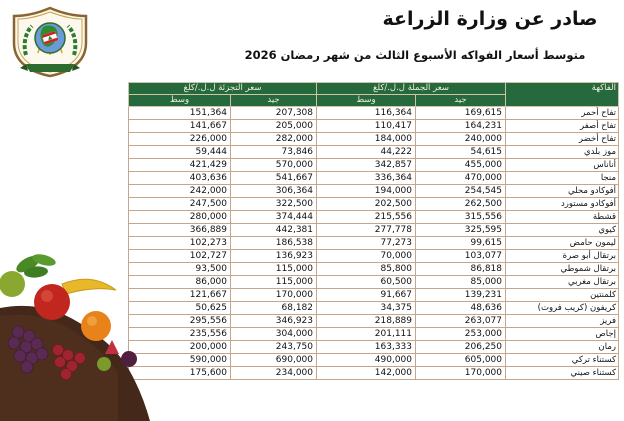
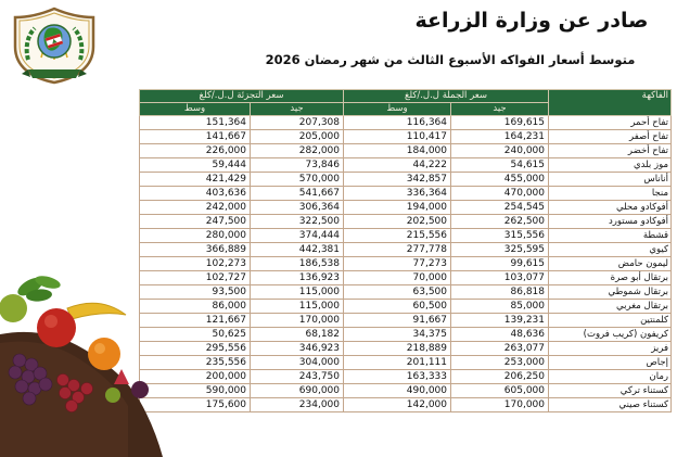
  صادر عن وزارة الزراعة
  متوسط أسعار الفواكه الأسبوع الثالث من شهر رمضان 2026
  الفاكهة	سعر الجملة ل.ل./كلغ	سعر التجزئة ل.ل./كلغ
  جيد	وسط	جيد	وسط
  تفاح أحمر	169,615	116,364	207,308	151,364
  تفاح أصفر	164,231	110,417	205,000	141,667
  تفاح أخضر	240,000	184,000	282,000	226,000
  موز بلدي	54,615	44,222	73,846	59,444
  أناناس	455,000	342,857	570,000	421,429
  منجا	470,000	336,364	541,667	403,636
  أفوكادو محلي	254,545	194,000	306,364	242,000
  أفوكادو مستورد	262,500	202,500	322,500	247,500
  قشطة	315,556	215,556	374,444	280,000
  كيوي	325,595	277,778	442,381	366,889
  ليمون حامض	99,615	77,273	186,538	102,273
  برتقال أبو صرة	103,077	70,000	136,923	102,727
- برتقال شموطي	86,818	85,800	115,000	93,500
+ برتقال شموطي	86,818	63,500	115,000	93,500
  برتقال مغربي	85,000	60,500	115,000	86,000
  كلمنتين	139,231	91,667	170,000	121,667
  كريفون (كريب فروت)	48,636	34,375	68,182	50,625
  فريز	263,077	218,889	346,923	295,556
  إجاص	253,000	201,111	304,000	235,556
  رمان	206,250	163,333	243,750	200,000
  كستناء تركي	605,000	490,000	690,000	590,000
  كستناء صيني	170,000	142,000	234,000	175,600
